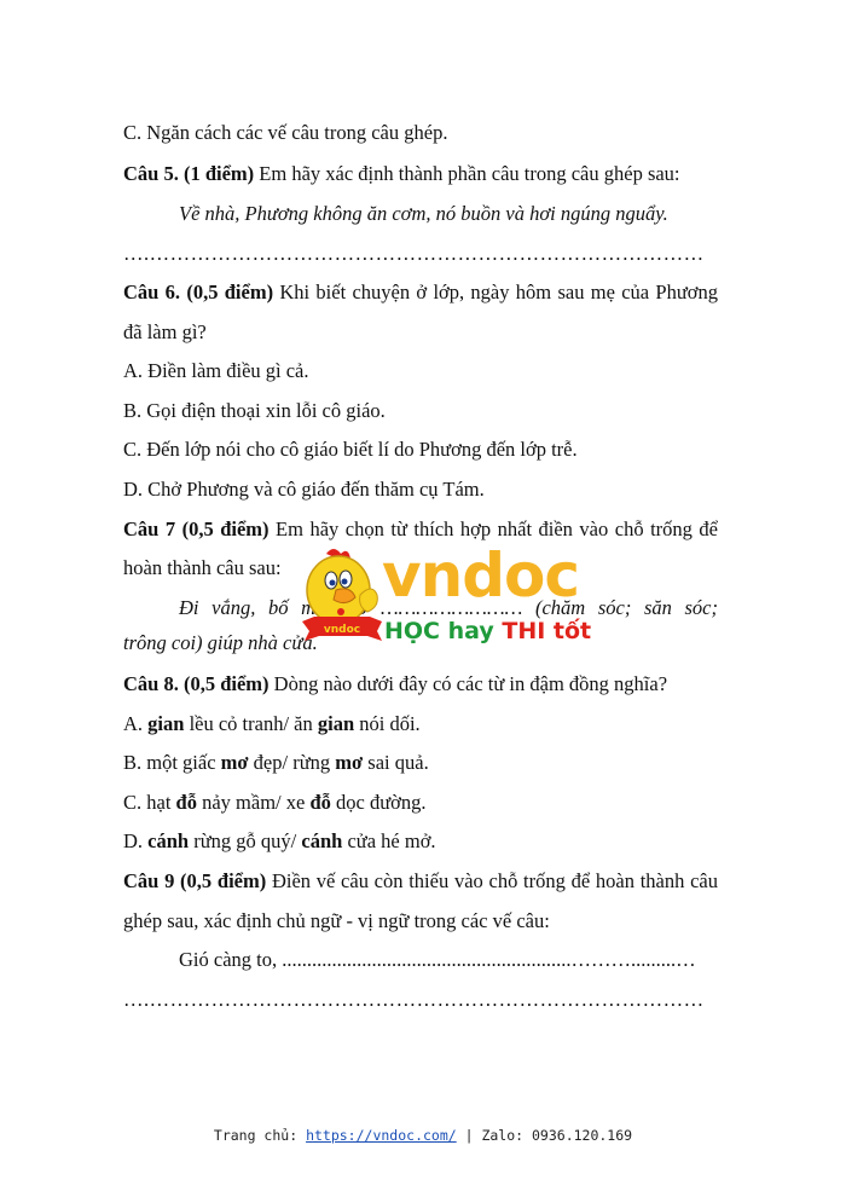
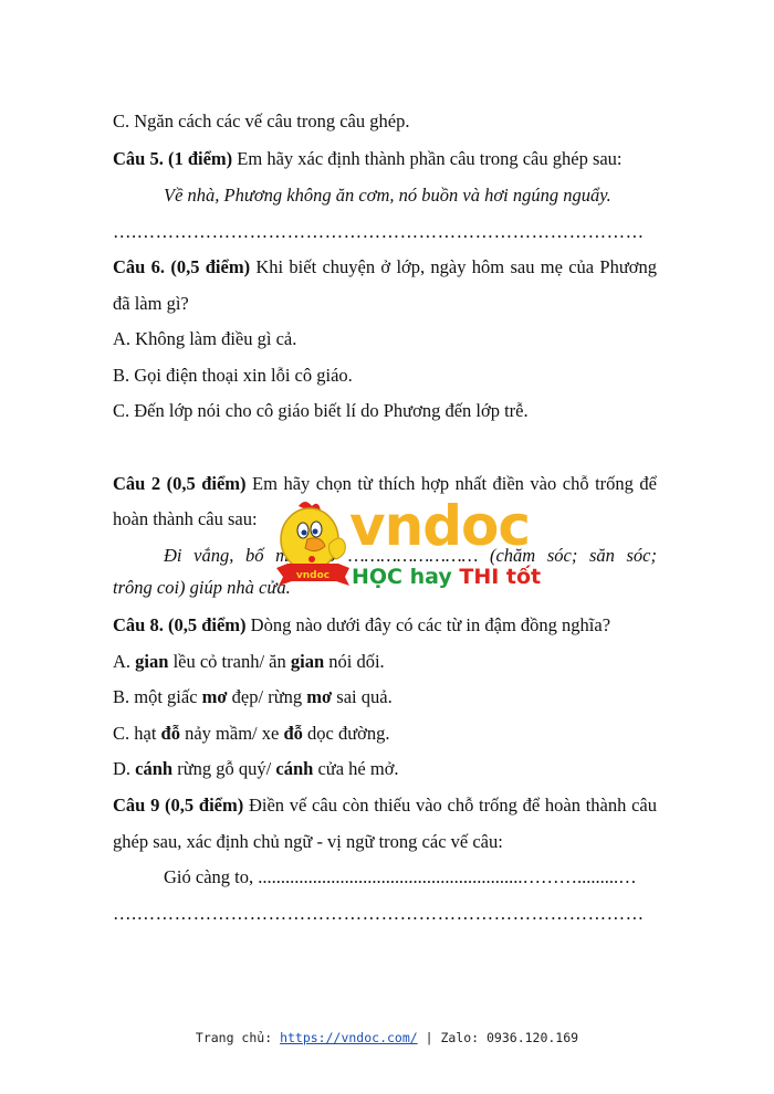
  C. Ngăn cách các vế câu trong câu ghép.
  Câu 5. (1 điểm) Em hãy xác định thành phần câu trong câu ghép sau:
  Về nhà, Phương không ăn cơm, nó buồn và hơi ngúng nguẩy.
  ….………………………………………………………………………
  Câu 6. (0,5 điểm) Khi biết chuyện ở lớp, ngày hôm sau mẹ của Phương
  đã làm gì?
- A. Điền làm điều gì cả.
+ A. Không làm điều gì cả.
  B. Gọi điện thoại xin lỗi cô giáo.
  C. Đến lớp nói cho cô giáo biết lí do Phương đến lớp trễ.
- D. Chở Phương và cô giáo đến thăm cụ Tám.
- Câu 7 (0,5 điểm) Em hãy chọn từ thích hợp nhất điền vào chỗ trống để
+ Câu 2 (0,5 điểm) Em hãy chọn từ thích hợp nhất điền vào chỗ trống để
  hoàn thành câu sau:
  Đi vắng, bố m …………………… (chăm sóc; săn sóc;
  trông coi) giúp nhà cửa.
  Câu 8. (0,5 điểm) Dòng nào dưới đây có các từ in đậm đồng nghĩa?
  A. gian lều cỏ tranh/ ăn gian nói dối.
  B. một giấc mơ đẹp/ rừng mơ sai quả.
  C. hạt đỗ nảy mầm/ xe đỗ dọc đường.
  D. cánh rừng gỗ quý/ cánh cửa hé mở.
  Câu 9 (0,5 điểm) Điền vế câu còn thiếu vào chỗ trống để hoàn thành câu
  ghép sau, xác định chủ ngữ - vị ngữ trong các vế câu:
  Gió càng to, ..........................................................……….........…
  ….………………………………………………………………………
  vndoc
  vndoc
  HỌC hay THI tốt
  Trang chủ: https://vndoc.com/ | Zalo: 0936.120.169
